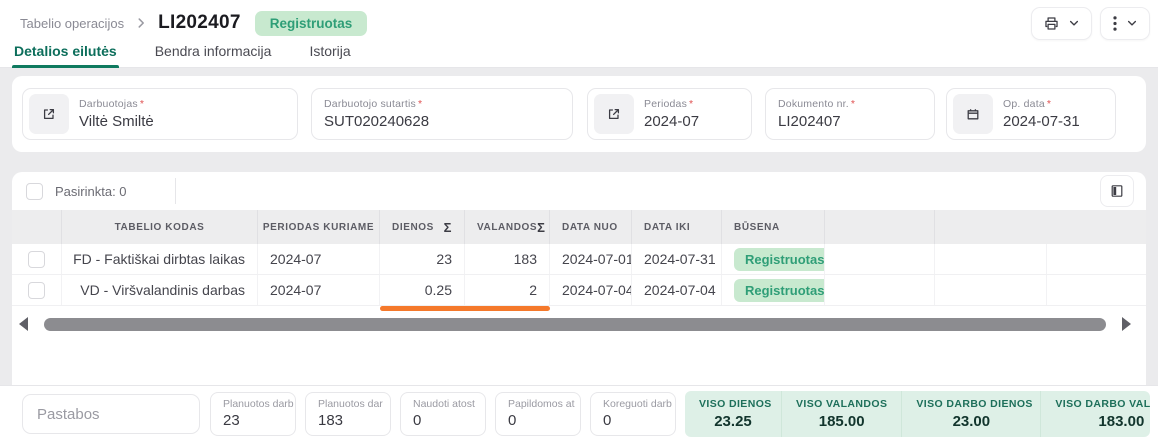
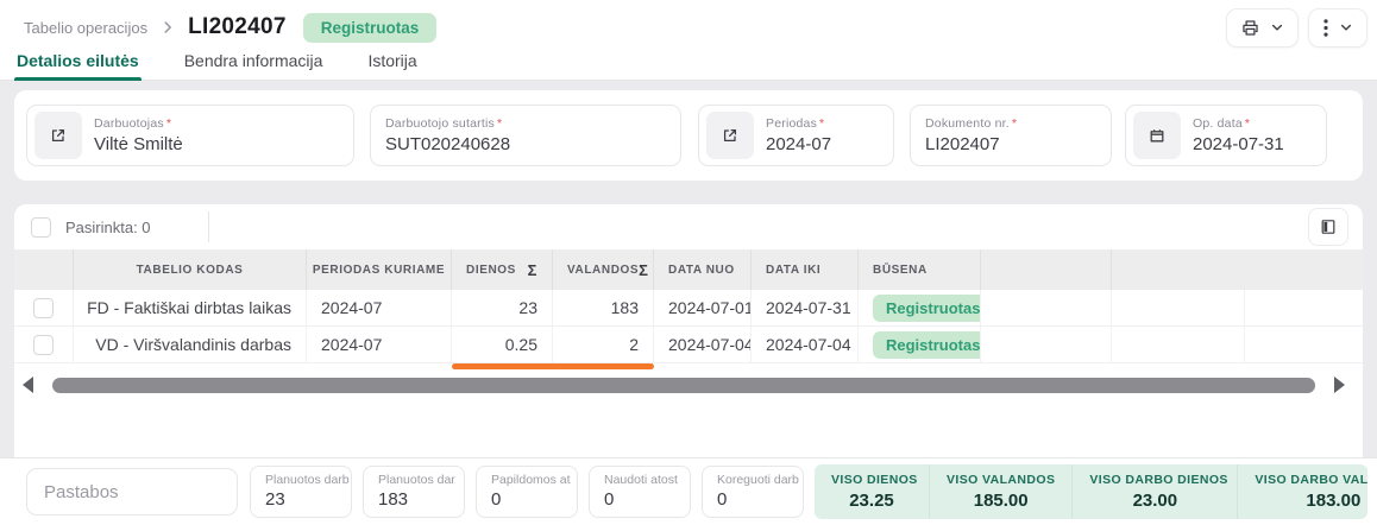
  Tabelio operacijos
  LI202407
  Registruotas
  Detalios eilutės
  Bendra informacija
  Istorija
  Darbuotojas *
  Viltė Smiltė
  Darbuotojo sutartis *
  SUT020240628
  Periodas *
  2024-07
  Dokumento nr. *
  LI202407
  Op. data *
  2024-07-31
  Pasirinkta: 0
  TABELIO KODAS
  PERIODAS KURIAME
  DIENOS
  Σ
  VALANDOS
  Σ
  DATA NUO
  DATA IKI
  BŪSENA
  FD - Faktiškai dirbtas laikas
  2024-07
  23
  183
  2024-07-01
  2024-07-31
  Registruotas
  VD - Viršvalandinis darbas
  2024-07
  0.25
  2
  2024-07-04
  2024-07-04
  Registruotas
  Pastabos
  Planuotos darb
  23
  Planuotos dar
  183
- Naudoti atost
+ Papildomos at
  0
- Papildomos at
+ Naudoti atost
  0
  Koreguoti darb
  0
  VISO DIENOS
  23.25
  VISO VALANDOS
  185.00
  VISO DARBO DIENOS
  23.00
  VISO DARBO VAL
  183.00
